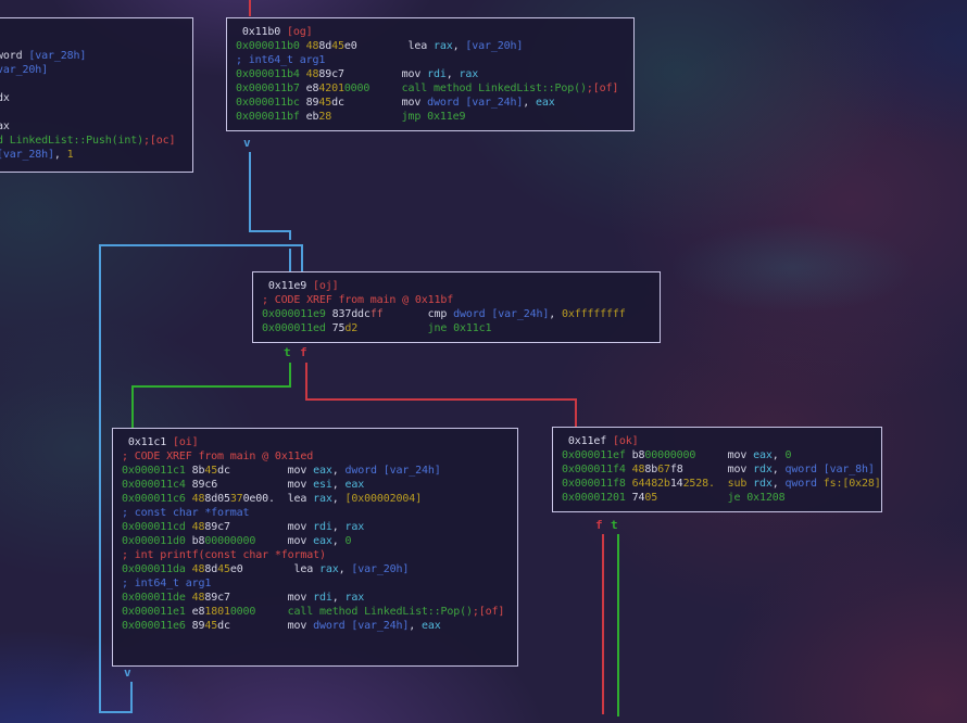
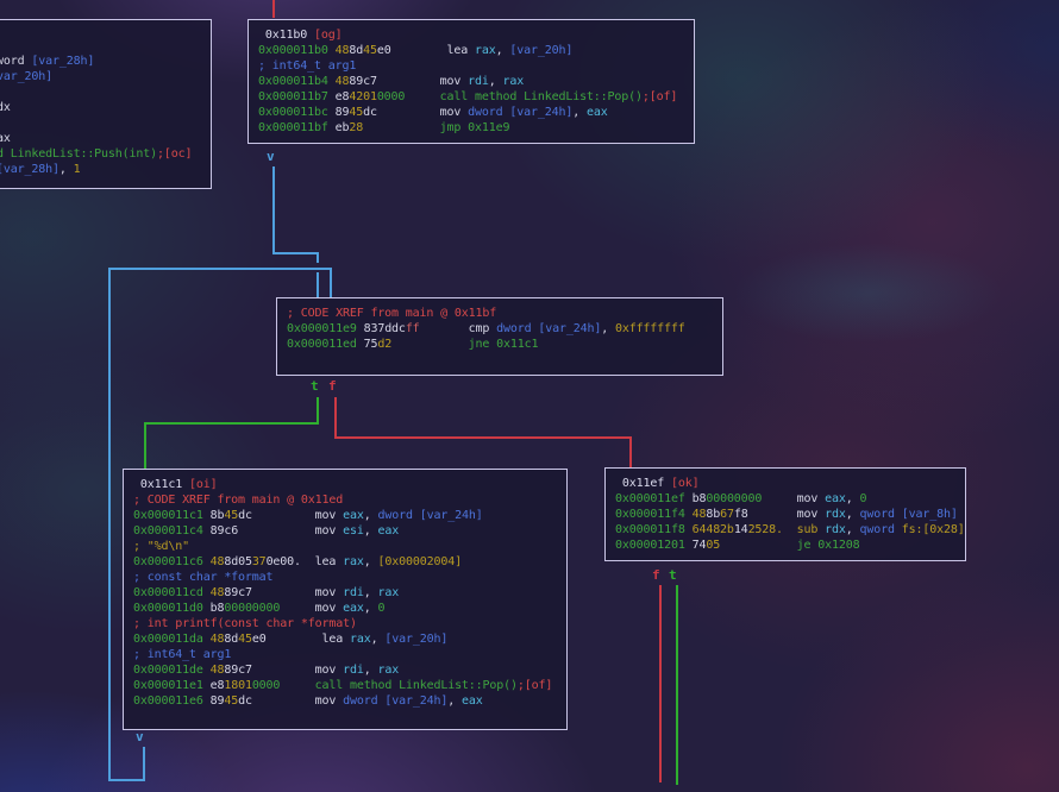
  ord [var_28h]
  ar_20h]
  LinkedList::Push(int);[oc]
  var_28h], 1
  0x11b0 [og]
  0x000011b0 488d45e0 lea rax, [var_20h]
  ; int64_t arg1
  0x000011b4 4889c7 mov rdi, rax
  0x000011b7 e842010000 call method LinkedList::Pop();[of]
  0x000011bc 8945dc mov dword [var_24h], eax
  0x000011bf eb28 jmp 0x11e9
- 0x11e9 [oj]
  ; CODE XREF from main @ 0x11bf
  0x000011e9 837ddcff cmp dword [var_24h], 0xffffffff
  0x000011ed 75d2 jne 0x11c1
  0x11c1 [oi]
  ; CODE XREF from main @ 0x11ed
  0x000011c1 8b45dc mov eax, dword [var_24h]
  0x000011c4 89c6 mov esi, eax
+ ; "%d\n"
  0x000011c6 488d05370e00. lea rax, [0x00002004]
  ; const char *format
  0x000011cd 4889c7 mov rdi, rax
  0x000011d0 b800000000 mov eax, 0
  ; int printf(const char *format)
  0x000011da 488d45e0 lea rax, [var_20h]
  ; int64_t arg1
  0x000011de 4889c7 mov rdi, rax
  0x000011e1 e818010000 call method LinkedList::Pop();[of]
  0x000011e6 8945dc mov dword [var_24h], eax
  0x11ef [ok]
  0x000011ef b800000000 mov eax, 0
  0x000011f4 488b67f8 mov rdx, qword [var_8h]
  0x000011f8 64482b142528. sub rdx, qword fs:[0x28]
  0x00001201 7405 je 0x1208
  v
  v
  t
  f
  f
  t
